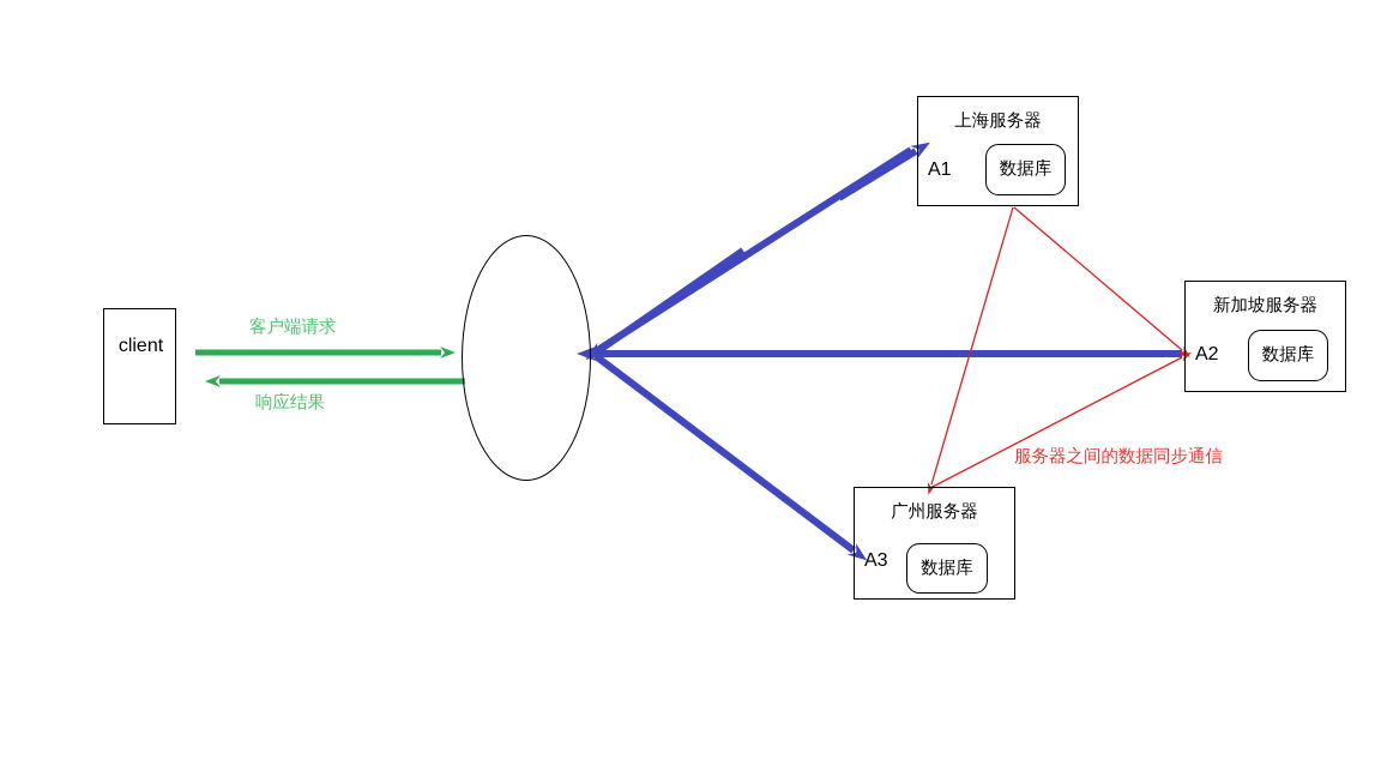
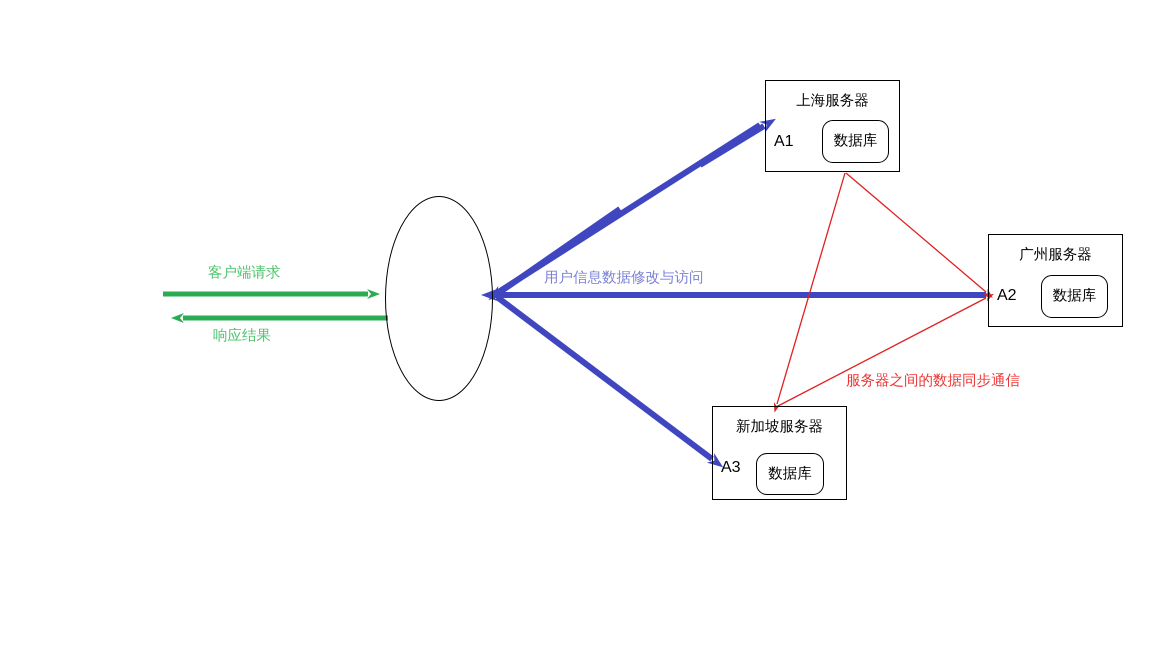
- client
  上海服务器
  A1
  数据库
- 新加坡服务器
+ 广州服务器
  A2
  数据库
- 广州服务器
+ 新加坡服务器
  A3
  数据库
  客户端请求
  响应结果
+ 用户信息数据修改与访问
  服务器之间的数据同步通信
